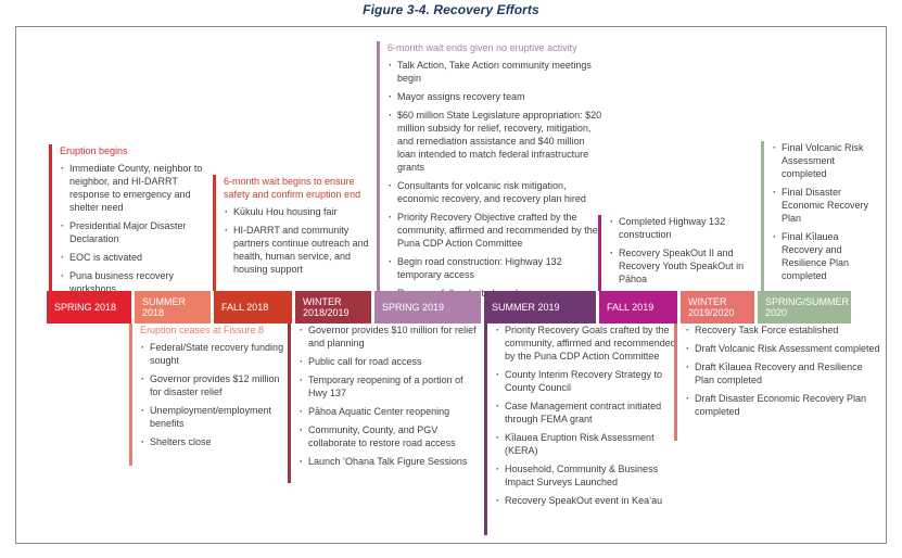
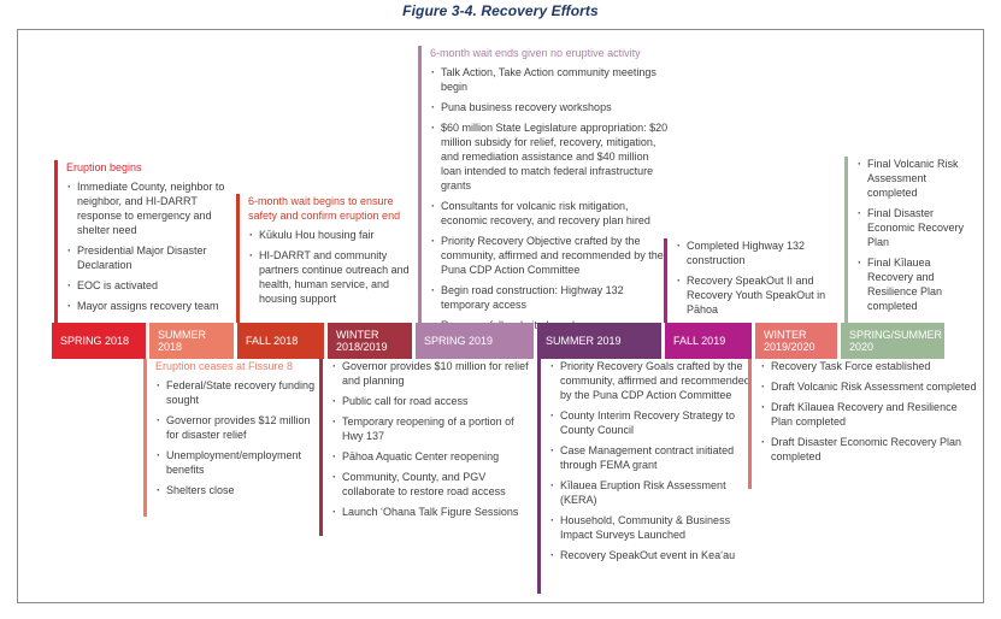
  Figure 3-4. Recovery Efforts
  Eruption begins
  Immediate County, neighbor to neighbor, and HI-DARRT response to emergency and shelter need
  Presidential Major Disaster Declaration
  EOC is activated
- Puna business recovery workshops
+ Mayor assigns recovery team
  6-month wait begins to ensure safety and confirm eruption end
  Kūkulu Hou housing fair
  HI-DARRT and community partners continue outreach and health, human service, and housing support
  6-month wait ends given no eruptive activity
  Talk Action, Take Action community meetings begin
- Mayor assigns recovery team
+ Puna business recovery workshops
  $60 million State Legislature appropriation: $20 million subsidy for relief, recovery, mitigation, and remediation assistance and $40 million loan intended to match federal infrastructure grants
  Consultants for volcanic risk mitigation, economic recovery, and recovery plan hired
  Priority Recovery Objective crafted by the community, affirmed and recommended by the Puna CDP Action Committee
  Begin road construction: Highway 132 temporary access
  Completed Highway 132 construction
  Recovery SpeakOut II and Recovery Youth SpeakOut in Pāhoa
  Final Volcanic Risk Assessment completed
  Final Disaster Economic Recovery Plan
  Final Kīlauea Recovery and Resilience Plan completed
  Eruption ceases at Fissure 8
  Federal/State recovery funding sought
  Governor provides $12 million for disaster relief
  Unemployment/employment benefits
  Shelters close
  Governor provides $10 million for relief and planning
  Public call for road access
  Temporary reopening of a portion of Hwy 137
  Pāhoa Aquatic Center reopening
  Community, County, and PGV collaborate to restore road access
  Launch ʻOhana Talk Figure Sessions
  Priority Recovery Goals crafted by the community, affirmed and recommended by the Puna CDP Action Committee
  County Interim Recovery Strategy to County Council
  Case Management contract initiated through FEMA grant
  Kīlauea Eruption Risk Assessment (KERA)
  Household, Community & Business Impact Surveys Launched
  Recovery SpeakOut event in Keaʻau
  Recovery Task Force established
  Draft Volcanic Risk Assessment completed
  Draft Kīlauea Recovery and Resilience Plan completed
  Draft Disaster Economic Recovery Plan completed
  SPRING 2018
  SUMMER 2018
  FALL 2018
  WINTER 2018/2019
  SPRING 2019
  SUMMER 2019
  FALL 2019
  WINTER 2019/2020
  SPRING/SUMMER 2020
